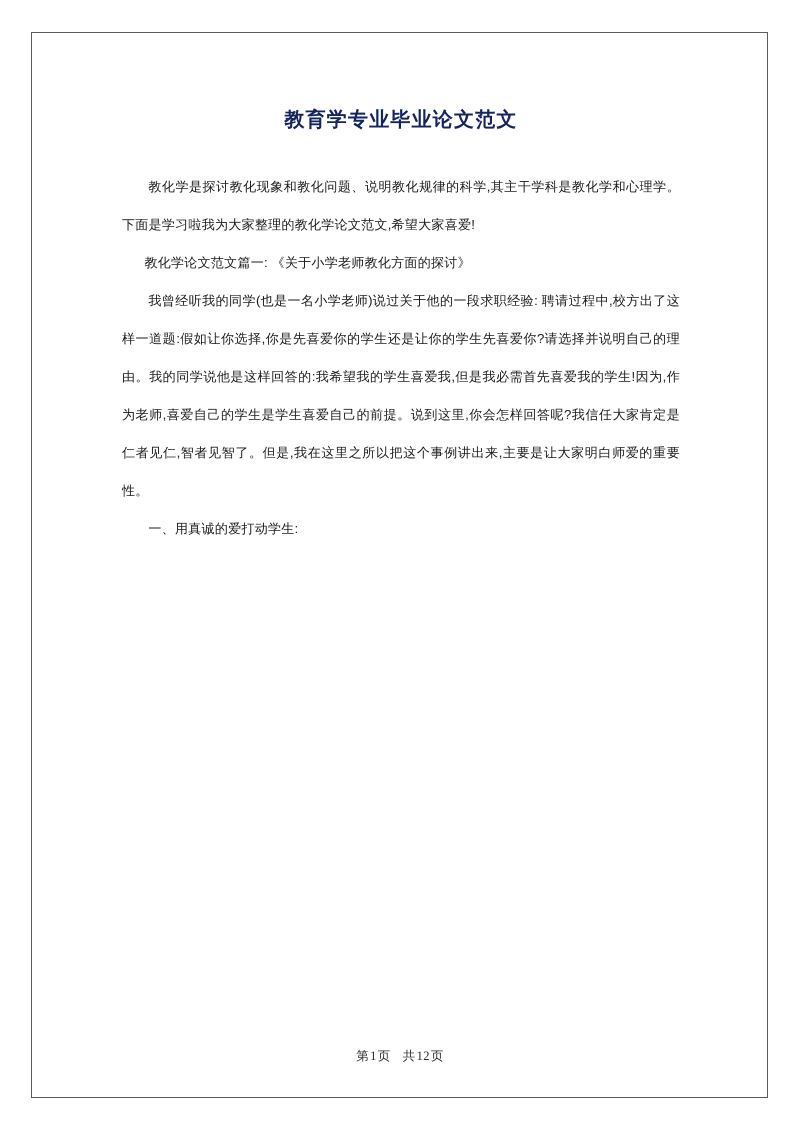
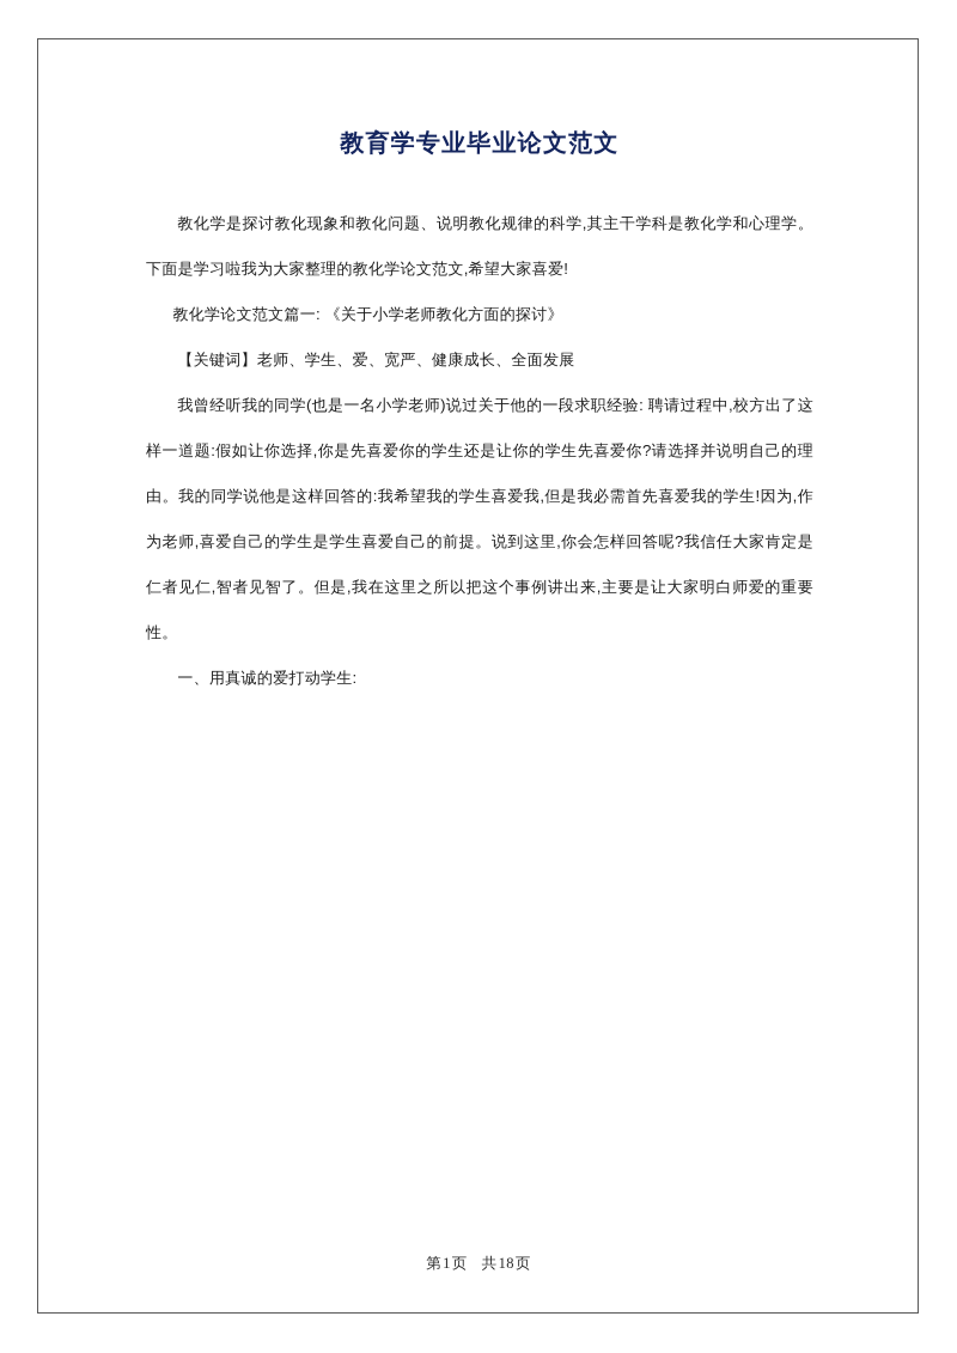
  教育学专业毕业论文范文
  教化学是探讨教化现象和教化问题、说明教化规律的科学,其主干学科是教化学和心理学。下面是学习啦我为大家整理的教化学论文范文,希望大家喜爱!
  教化学论文范文篇一: 《关于小学老师教化方面的探讨》
+ 【关键词】老师、学生、爱、宽严、健康成长、全面发展
  我曾经听我的同学(也是一名小学老师)说过关于他的一段求职经验: 聘请过程中,校方出了这样一道题:假如让你选择,你是先喜爱你的学生还是让你的学生先喜爱你?请选择并说明自己的理由。我的同学说他是这样回答的:我希望我的学生喜爱我,但是我必需首先喜爱我的学生!因为,作为老师,喜爱自己的学生是学生喜爱自己的前提。说到这里,你会怎样回答呢?我信任大家肯定是仁者见仁,智者见智了。但是,我在这里之所以把这个事例讲出来,主要是让大家明白师爱的重要性。
  一、用真诚的爱打动学生:
- 第1页 共12页
+ 第1页 共18页
